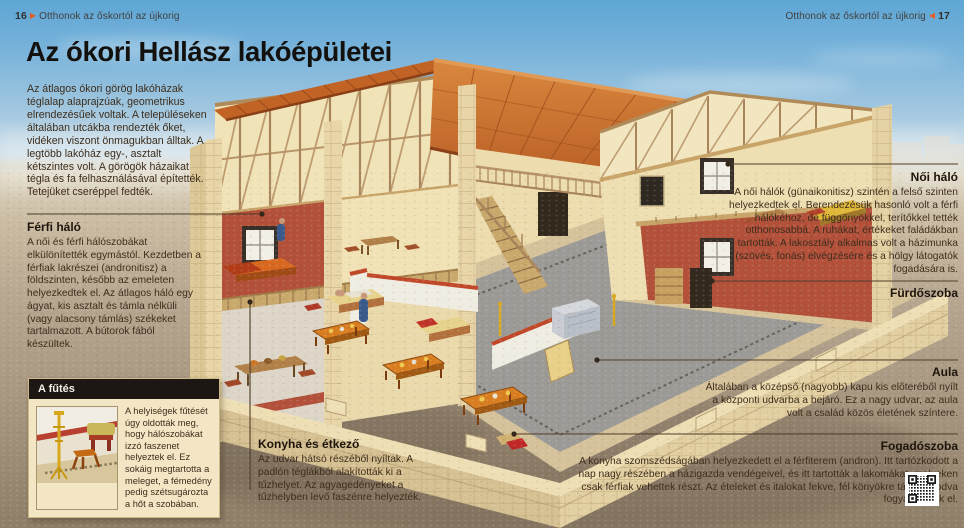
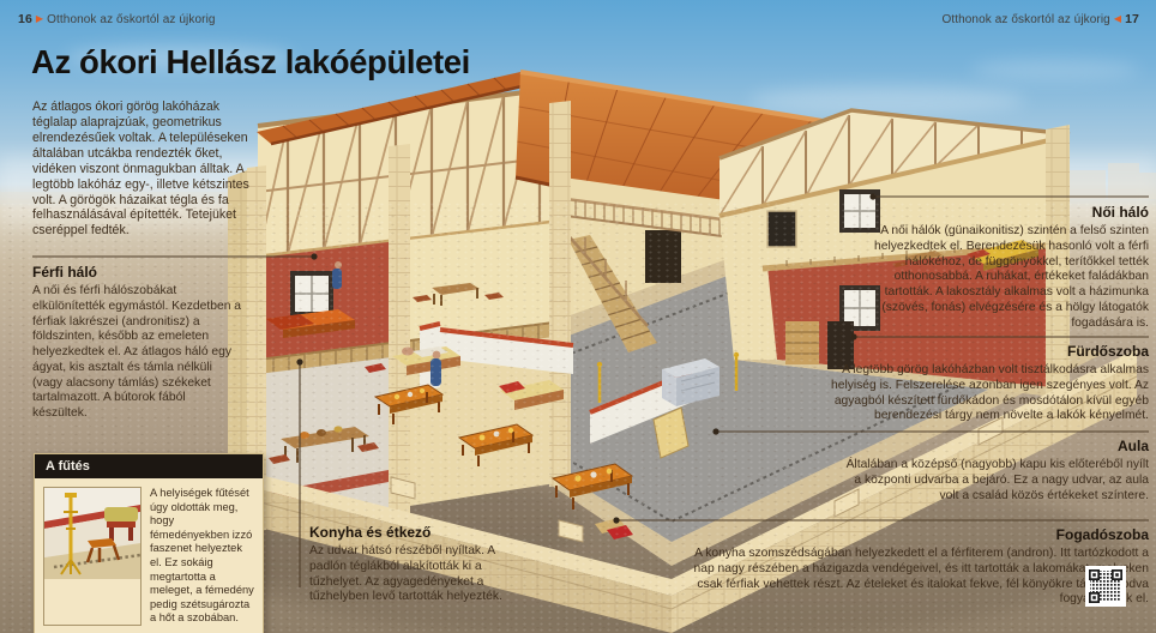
  16 ▶ Otthonok az őskortól az újkorig
  Otthonok az őskortól az újkorig ◀ 17
  Az ókori Hellász lakóépületei
- Az átlagos ókori görög lakóházak téglalap alaprajzúak, geometrikus elrendezésűek voltak. A településeken általában utcákba rendezték őket, vidéken viszont önmagukban álltak. A legtöbb lakóház egy-, asztalt kétszintes volt. A görögök házaikat tégla és fa felhasználásával építették. Tetejüket cseréppel fedték.
+ Az átlagos ókori görög lakóházak téglalap alaprajzúak, geometrikus elrendezésűek voltak. A településeken általában utcákba rendezték őket, vidéken viszont önmagukban álltak. A legtöbb lakóház egy-, illetve kétszintes volt. A görögök házaikat tégla és fa felhasználásával építették. Tetejüket cseréppel fedték.
  Férfi háló
  A női és férfi hálószobákat elkülönítették egymástól. Kezdetben a férfiak lakrészei (andronitisz) a földszinten, később az emeleten helyezkedtek el. Az átlagos háló egy ágyat, kis asztalt és támla nélküli (vagy alacsony támlás) székeket tartalmazott. A bútorok fából készültek.
  Női háló
  A női hálók (günaikonitisz) szintén a felső szinten helyezkedtek el. Berendezésük hasonló volt a férfi hálókéhoz, de függönyökkel, terítőkkel tették otthonosabbá. A ruhákat, értékeket faládákban tartották. A lakosztály alkalmas volt a házimunka (szövés, fonás) elvégzésére és a hölgy látogatók fogadására is.
  Fürdőszoba
+ A legtöbb görög lakóházban volt tisztálkodásra alkalmas helyiség is. Felszerelése azonban igen szegényes volt. Az agyagból készített fürdőkádon és mosdótálon kívül egyéb berendezési tárgy nem növelte a lakók kényelmét.
  Aula
- Általában a középső (nagyobb) kapu kis előteréből nyílt a központi udvarba a bejáró. Ez a nagy udvar, az aula volt a család közös életének színtere.
+ Általában a középső (nagyobb) kapu kis előteréből nyílt a központi udvarba a bejáró. Ez a nagy udvar, az aula volt a család közös értékeket színtere.
  Fogadószoba
  A konyha szomszédságában helyezkedett el a férfiterem (andron). Itt tartózkodott a nap nagy részében a házigazda vendégeivel, és itt tartották a lakomákaken csak férfiak vehettek részt. Az ételeket és italokat fekve, fél könyökre tádva fogyk el.
  Konyha és étkező
- Az udvar hátsó részéből nyíltak. A padlón téglákból alakították ki a tűzhelyet. Az agyagedényeket a tűzhelyben levő faszénre helyezték.
+ Az udvar hátsó részéből nyíltak. A padlón téglákból alakították ki a tűzhelyet. Az agyagedényeket a tűzhelyben levő tartották helyezték.
  A fűtés
- A helyiségek fűtését úgy oldották meg, hogy hálószobákat izzó faszenet helyeztek el. Ez sokáig megtartotta a meleget, a fémedény pedig szétsugározta a hőt a szobában.
+ A helyiségek fűtését úgy oldották meg, hogy fémedényekben izzó faszenet helyeztek el. Ez sokáig megtartotta a meleget, a fémedény pedig szétsugározta a hőt a szobában.
